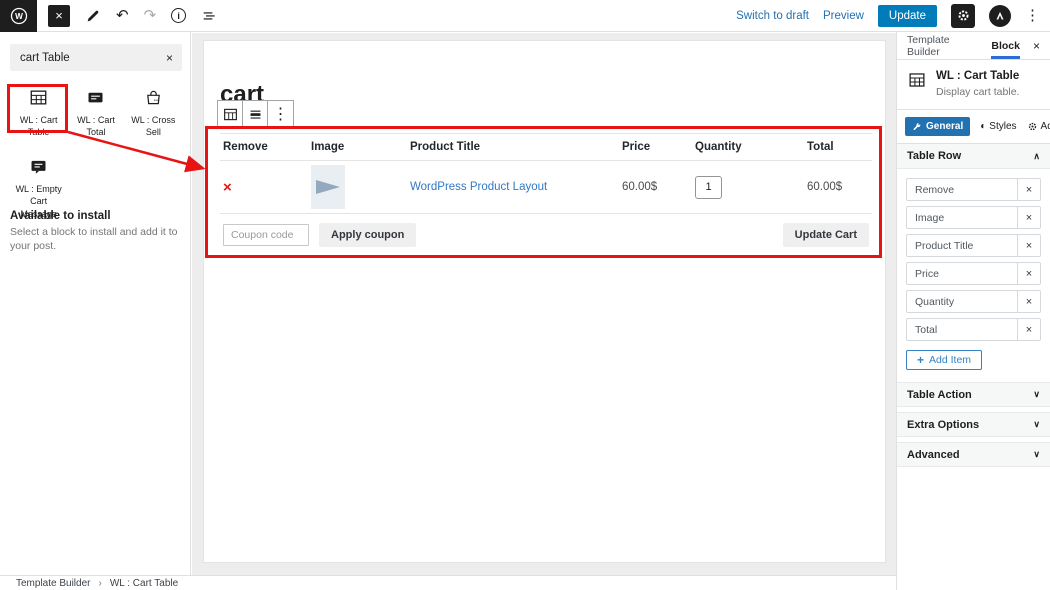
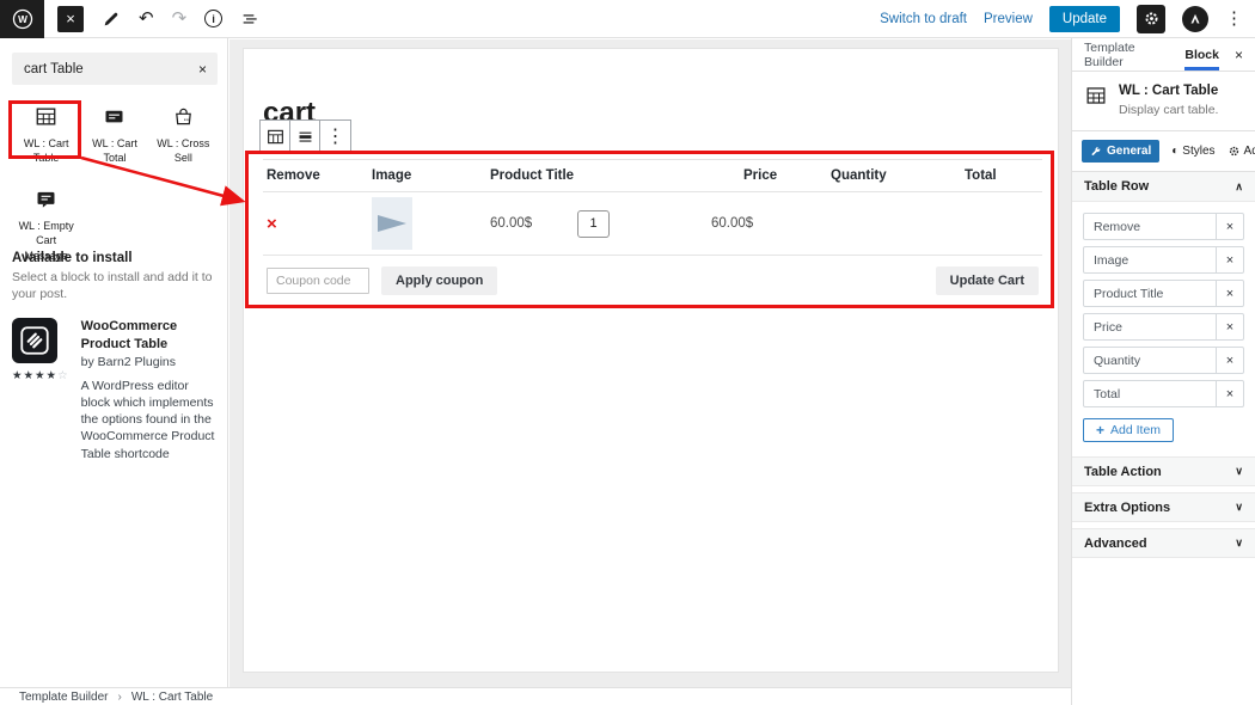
  W
  ×
  ↶
  ↷
  i
  Switch to draft
  Preview
  Update
  ⋮
  cart Table
  ×
  WL : Cart Table
  WL : Cart Total
  WL : Cross Sell
  WL : Empty Cart Message
  Available to install
  Select a block to install and add it to your post.
+ ★★★★☆
+ WooCommerce Product Table
+ by Barn2 Plugins
+ A WordPress editor block which implements the options found in the WooCommerce Product Table shortcode
  cart
  ⋮
  Remove
  Image
  Product Title
  Price
  Quantity
  Total
  ×
- WordPress Product Layout
  60.00$
  1
  60.00$
  Coupon code
  Apply coupon
  Update Cart
  Template Builder
  Block
  ×
  WL : Cart Table
  Display cart table.
  General
  ◐
  Styles
  Table Row
  ∧
  Remove
  ×
  Image
  ×
  Product Title
  ×
  Price
  ×
  Quantity
  ×
  Total
  ×
  +
  Add Item
  Table Action
  ∨
  Extra Options
  ∨
  Advanced
  ∨
  Template Builder
  ›
  WL : Cart Table
